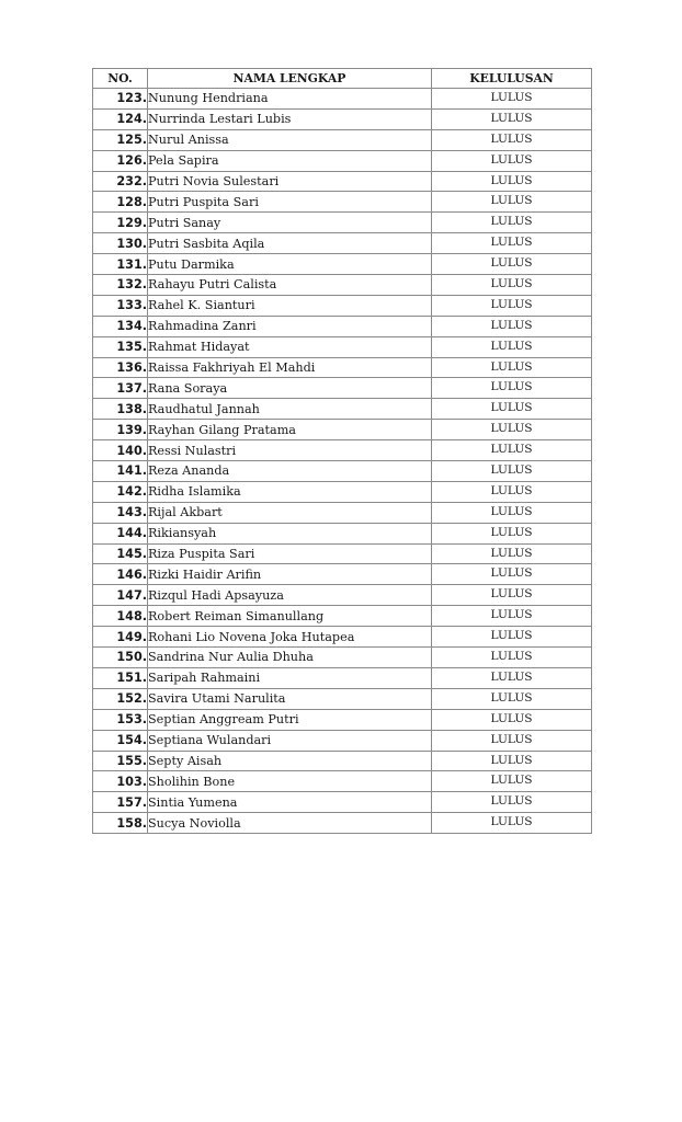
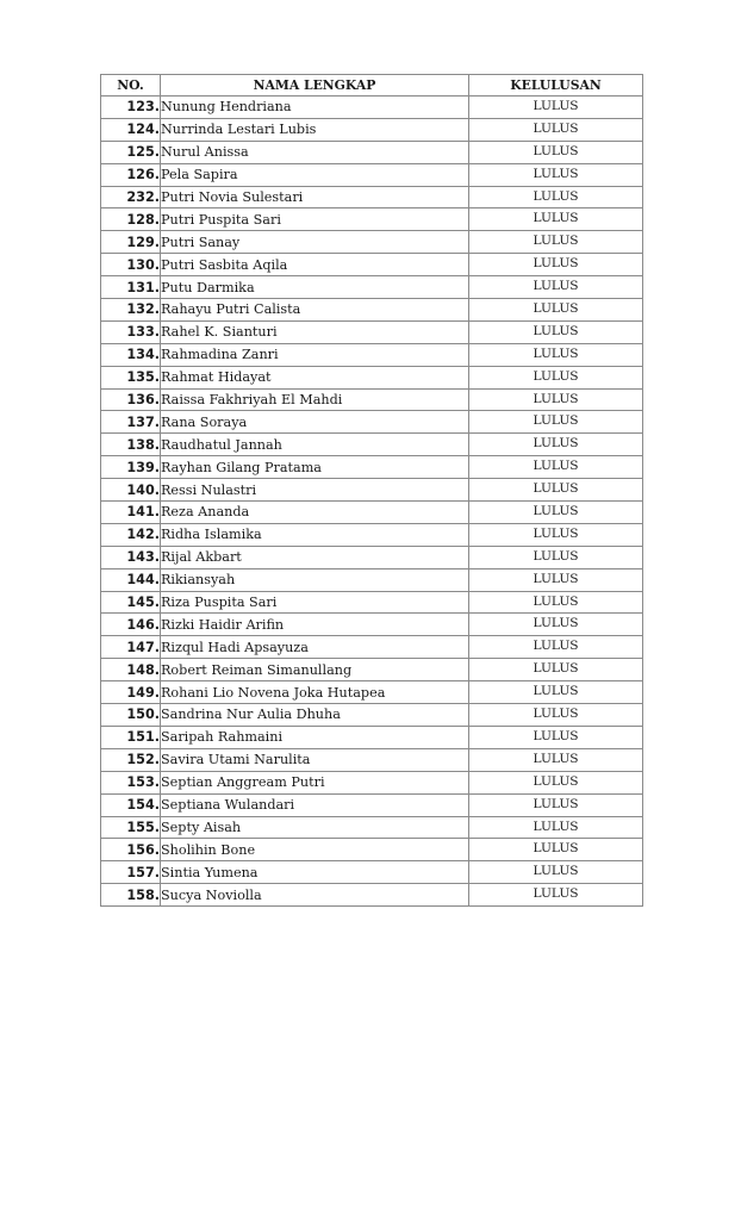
  NO.	NAMA LENGKAP	KELULUSAN
  123.	Nunung Hendriana	LULUS
  124.	Nurrinda Lestari Lubis	LULUS
  125.	Nurul Anissa	LULUS
  126.	Pela Sapira	LULUS
  232.	Putri Novia Sulestari	LULUS
  128.	Putri Puspita Sari	LULUS
  129.	Putri Sanay	LULUS
  130.	Putri Sasbita Aqila	LULUS
  131.	Putu Darmika	LULUS
  132.	Rahayu Putri Calista	LULUS
  133.	Rahel K. Sianturi	LULUS
  134.	Rahmadina Zanri	LULUS
  135.	Rahmat Hidayat	LULUS
  136.	Raissa Fakhriyah El Mahdi	LULUS
  137.	Rana Soraya	LULUS
  138.	Raudhatul Jannah	LULUS
  139.	Rayhan Gilang Pratama	LULUS
  140.	Ressi Nulastri	LULUS
  141.	Reza Ananda	LULUS
  142.	Ridha Islamika	LULUS
  143.	Rijal Akbart	LULUS
  144.	Rikiansyah	LULUS
  145.	Riza Puspita Sari	LULUS
  146.	Rizki Haidir Arifin	LULUS
  147.	Rizqul Hadi Apsayuza	LULUS
  148.	Robert Reiman Simanullang	LULUS
  149.	Rohani Lio Novena Joka Hutapea	LULUS
  150.	Sandrina Nur Aulia Dhuha	LULUS
  151.	Saripah Rahmaini	LULUS
  152.	Savira Utami Narulita	LULUS
  153.	Septian Anggream Putri	LULUS
  154.	Septiana Wulandari	LULUS
  155.	Septy Aisah	LULUS
- 103.	Sholihin Bone	LULUS
+ 156.	Sholihin Bone	LULUS
  157.	Sintia Yumena	LULUS
  158.	Sucya Noviolla	LULUS
